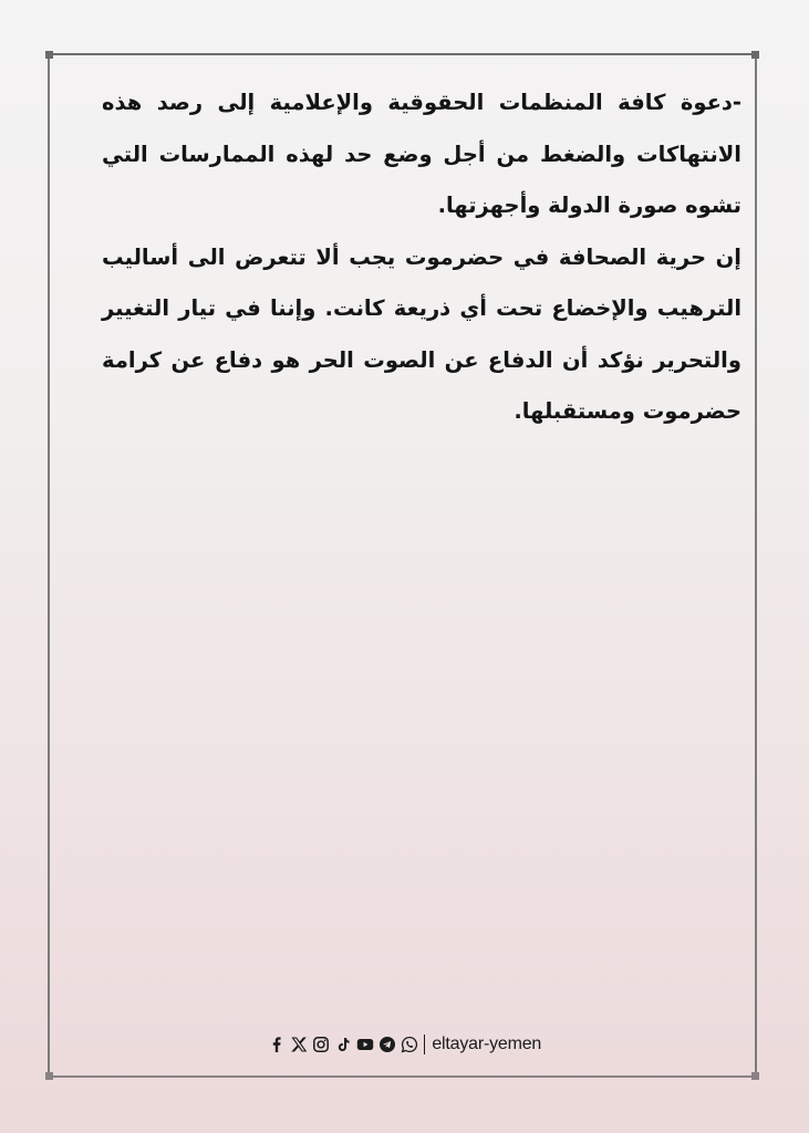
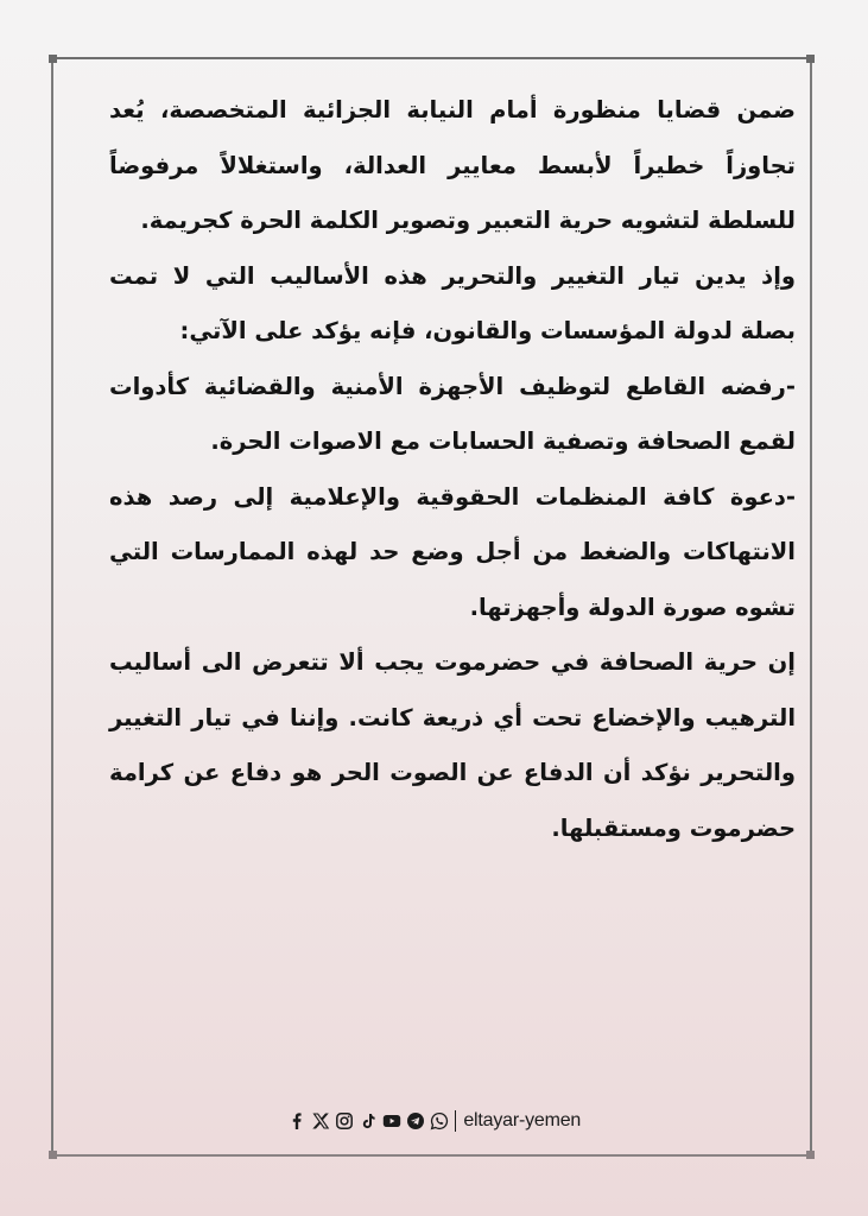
+ ضمن قضايا منظورة أمام النيابة الجزائية المتخصصة، يُعد تجاوزاً خطيراً لأبسط معايير العدالة، واستغلالاً مرفوضاً للسلطة لتشويه حرية التعبير وتصوير الكلمة الحرة كجريمة.
+ وإذ يدين تيار التغيير والتحرير هذه الأساليب التي لا تمت بصلة لدولة المؤسسات والقانون، فإنه يؤكد على الآتي:
+ -رفضه القاطع لتوظيف الأجهزة الأمنية والقضائية كأدوات لقمع الصحافة وتصفية الحسابات مع الاصوات الحرة.
  -دعوة كافة المنظمات الحقوقية والإعلامية إلى رصد هذه الانتهاكات والضغط من أجل وضع حد لهذه الممارسات التي تشوه صورة الدولة وأجهزتها.
  إن حرية الصحافة في حضرموت يجب ألا تتعرض الى أساليب الترهيب والإخضاع تحت أي ذريعة كانت. وإننا في تيار التغيير والتحرير نؤكد أن الدفاع عن الصوت الحر هو دفاع عن كرامة حضرموت ومستقبلها.
  eltayar-yemen
